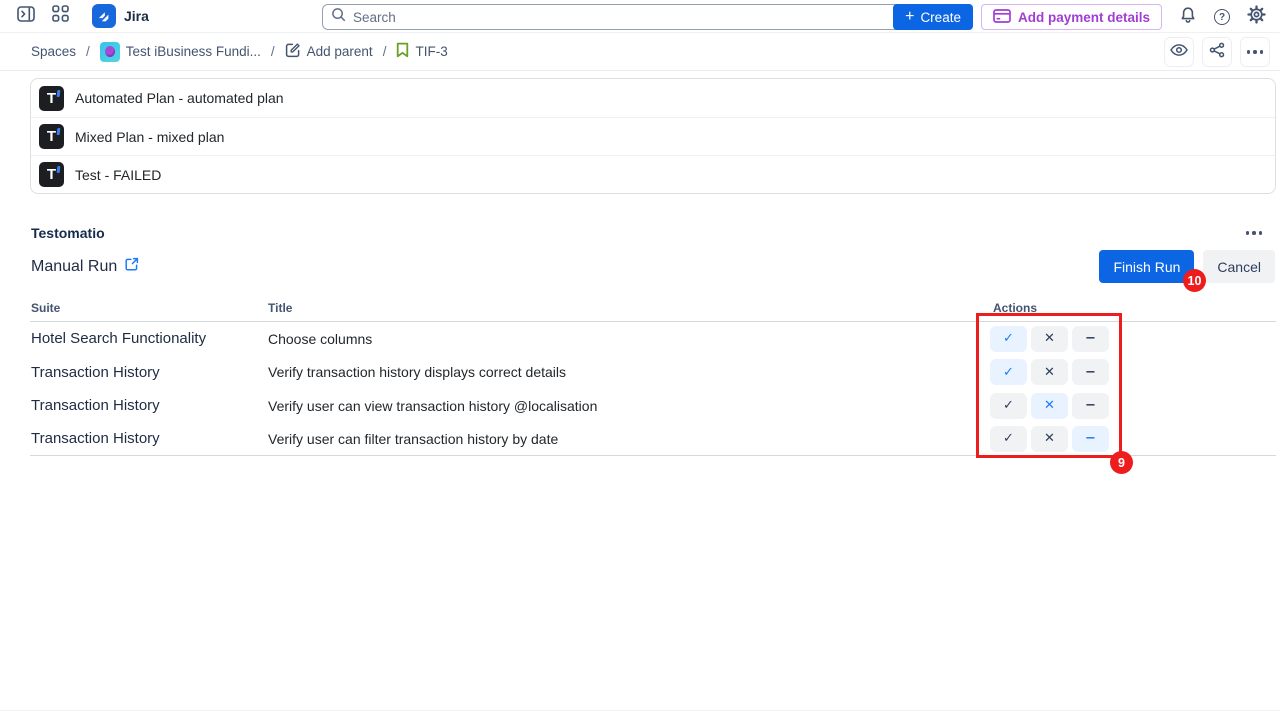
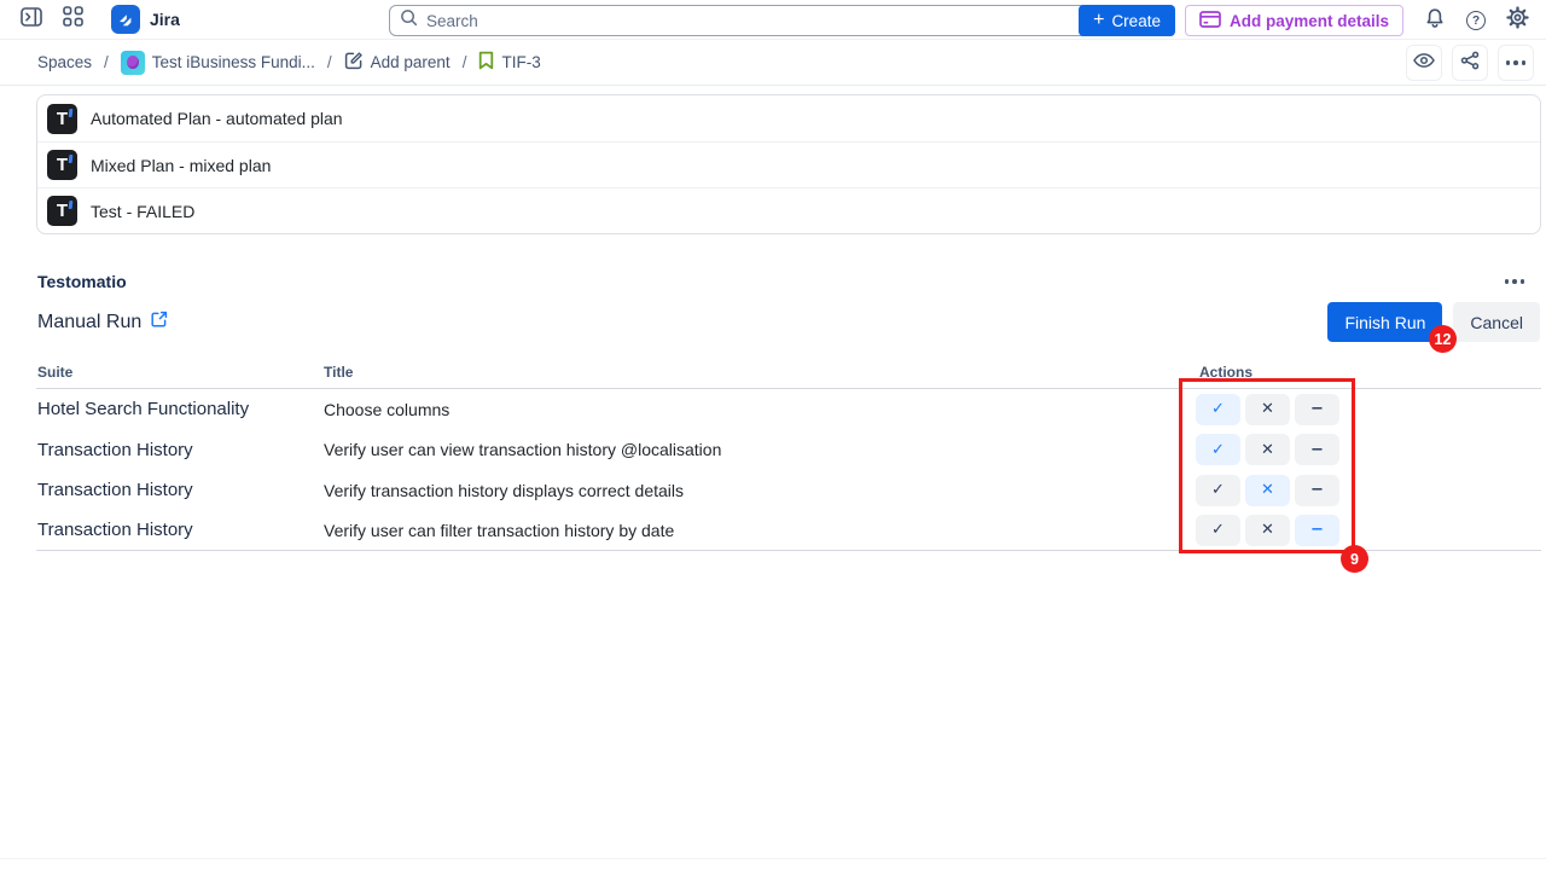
  Jira
  Search
  +
  Create
  Add payment details
  ?
  Spaces
  /
  Test iBusiness Fundi...
  /
  Add parent
  /
  TIF-3
  T
  Automated Plan - automated plan
  T
  Mixed Plan - mixed plan
  T
  Test - FAILED
  Testomatio
  Manual Run
  Finish Run
  Cancel
  Suite
  Title
  Actions
  Hotel Search Functionality
  Choose columns
  ✓
  ✕
  −
  Transaction History
- Verify transaction history displays correct details
+ Verify user can view transaction history @localisation
  ✓
  ✕
  −
  Transaction History
- Verify user can view transaction history @localisation
+ Verify transaction history displays correct details
  ✓
  ✕
  −
  Transaction History
  Verify user can filter transaction history by date
  ✓
  ✕
  −
  9
- 10
+ 12
